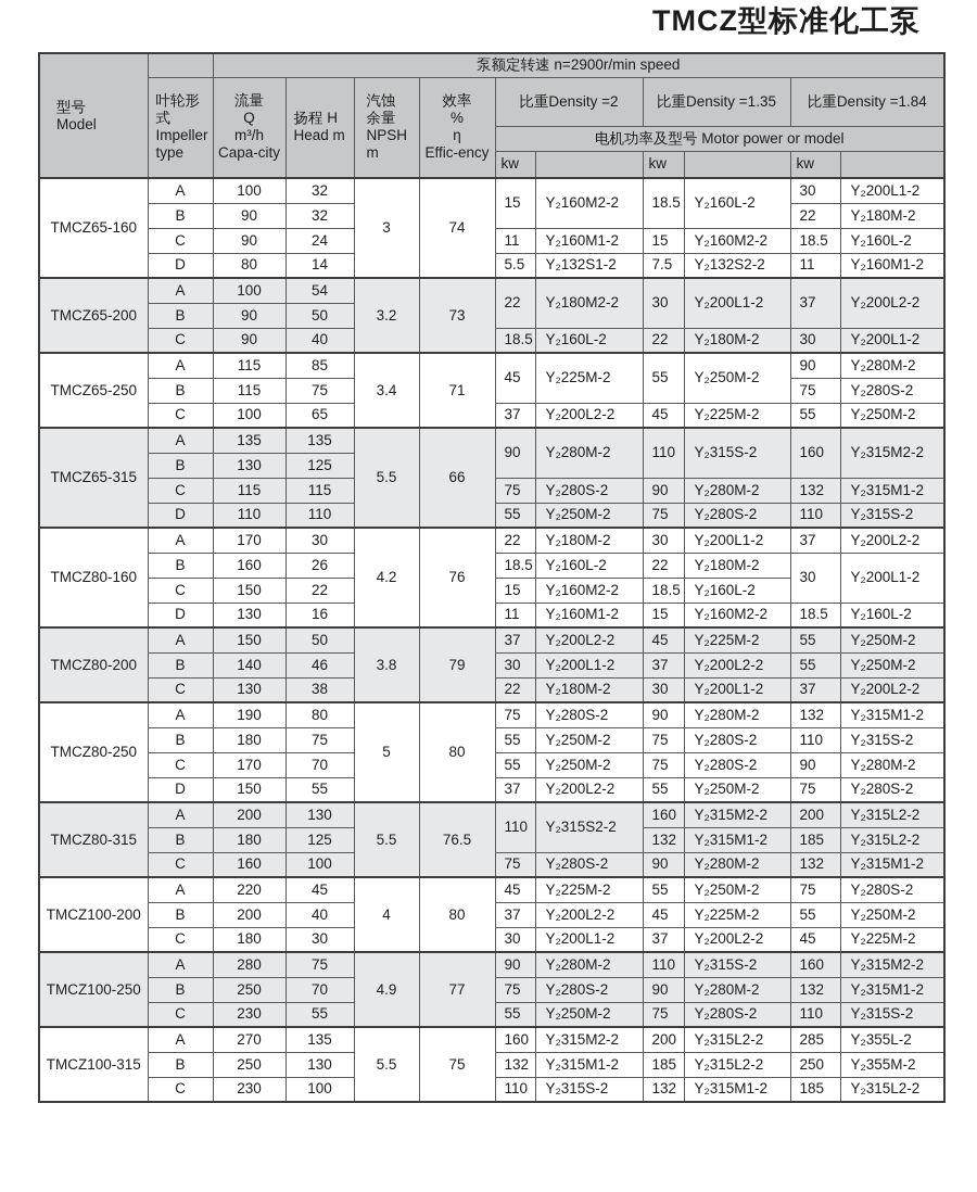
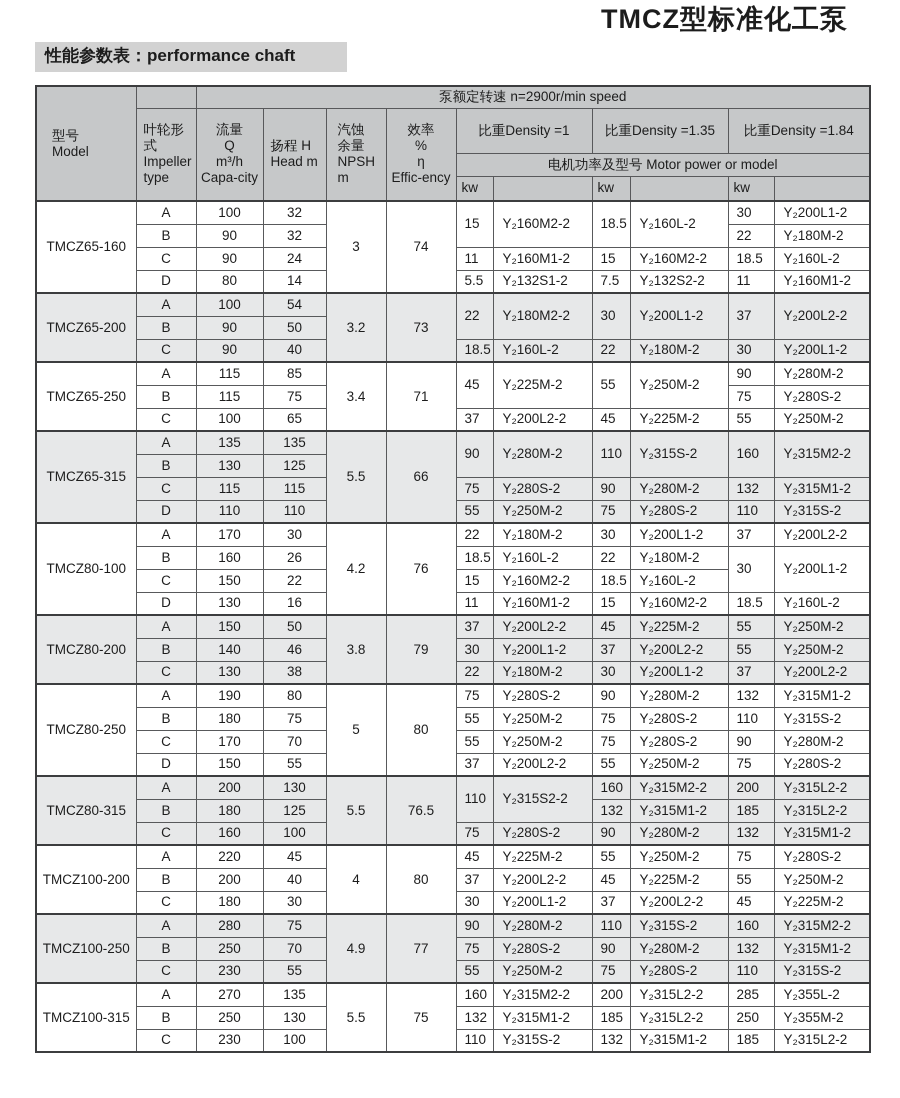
  TMCZ型标准化工泵
+ 性能参数表：performance chaft
  型号 Model		泵额定转速 n=2900r/min speed
- 叶轮形 式 Impeller type	流量 Q m³/h Capa-city	扬程 H Head m	汽蚀 余量 NPSH m	效率 % η Effic-ency	比重Density =2	比重Density =1.35	比重Density =1.84
+ 叶轮形 式 Impeller type	流量 Q m³/h Capa-city	扬程 H Head m	汽蚀 余量 NPSH m	效率 % η Effic-ency	比重Density =1	比重Density =1.35	比重Density =1.84
  电机功率及型号 Motor power or model
  kw		kw		kw
  TMCZ65-160	A	100	32	3	74	15	Y₂160M2-2	18.5	Y₂160L-2	30	Y₂200L1-2
  B	90	32	22	Y₂180M-2
  C	90	24	11	Y₂160M1-2	15	Y₂160M2-2	18.5	Y₂160L-2
  D	80	14	5.5	Y₂132S1-2	7.5	Y₂132S2-2	11	Y₂160M1-2
  TMCZ65-200	A	100	54	3.2	73	22	Y₂180M2-2	30	Y₂200L1-2	37	Y₂200L2-2
  B	90	50
  C	90	40	18.5	Y₂160L-2	22	Y₂180M-2	30	Y₂200L1-2
  TMCZ65-250	A	115	85	3.4	71	45	Y₂225M-2	55	Y₂250M-2	90	Y₂280M-2
  B	115	75	75	Y₂280S-2
  C	100	65	37	Y₂200L2-2	45	Y₂225M-2	55	Y₂250M-2
  TMCZ65-315	A	135	135	5.5	66	90	Y₂280M-2	110	Y₂315S-2	160	Y₂315M2-2
  B	130	125
  C	115	115	75	Y₂280S-2	90	Y₂280M-2	132	Y₂315M1-2
  D	110	110	55	Y₂250M-2	75	Y₂280S-2	110	Y₂315S-2
- TMCZ80-160	A	170	30	4.2	76	22	Y₂180M-2	30	Y₂200L1-2	37	Y₂200L2-2
+ TMCZ80-100	A	170	30	4.2	76	22	Y₂180M-2	30	Y₂200L1-2	37	Y₂200L2-2
  B	160	26	18.5	Y₂160L-2	22	Y₂180M-2	30	Y₂200L1-2
  C	150	22	15	Y₂160M2-2	18.5	Y₂160L-2
  D	130	16	11	Y₂160M1-2	15	Y₂160M2-2	18.5	Y₂160L-2
  TMCZ80-200	A	150	50	3.8	79	37	Y₂200L2-2	45	Y₂225M-2	55	Y₂250M-2
  B	140	46	30	Y₂200L1-2	37	Y₂200L2-2	55	Y₂250M-2
  C	130	38	22	Y₂180M-2	30	Y₂200L1-2	37	Y₂200L2-2
  TMCZ80-250	A	190	80	5	80	75	Y₂280S-2	90	Y₂280M-2	132	Y₂315M1-2
  B	180	75	55	Y₂250M-2	75	Y₂280S-2	110	Y₂315S-2
  C	170	70	55	Y₂250M-2	75	Y₂280S-2	90	Y₂280M-2
  D	150	55	37	Y₂200L2-2	55	Y₂250M-2	75	Y₂280S-2
  TMCZ80-315	A	200	130	5.5	76.5	110	Y₂315S2-2	160	Y₂315M2-2	200	Y₂315L2-2
  B	180	125	132	Y₂315M1-2	185	Y₂315L2-2
  C	160	100	75	Y₂280S-2	90	Y₂280M-2	132	Y₂315M1-2
  TMCZ100-200	A	220	45	4	80	45	Y₂225M-2	55	Y₂250M-2	75	Y₂280S-2
  B	200	40	37	Y₂200L2-2	45	Y₂225M-2	55	Y₂250M-2
  C	180	30	30	Y₂200L1-2	37	Y₂200L2-2	45	Y₂225M-2
  TMCZ100-250	A	280	75	4.9	77	90	Y₂280M-2	110	Y₂315S-2	160	Y₂315M2-2
  B	250	70	75	Y₂280S-2	90	Y₂280M-2	132	Y₂315M1-2
  C	230	55	55	Y₂250M-2	75	Y₂280S-2	110	Y₂315S-2
  TMCZ100-315	A	270	135	5.5	75	160	Y₂315M2-2	200	Y₂315L2-2	285	Y₂355L-2
  B	250	130	132	Y₂315M1-2	185	Y₂315L2-2	250	Y₂355M-2
  C	230	100	110	Y₂315S-2	132	Y₂315M1-2	185	Y₂315L2-2
